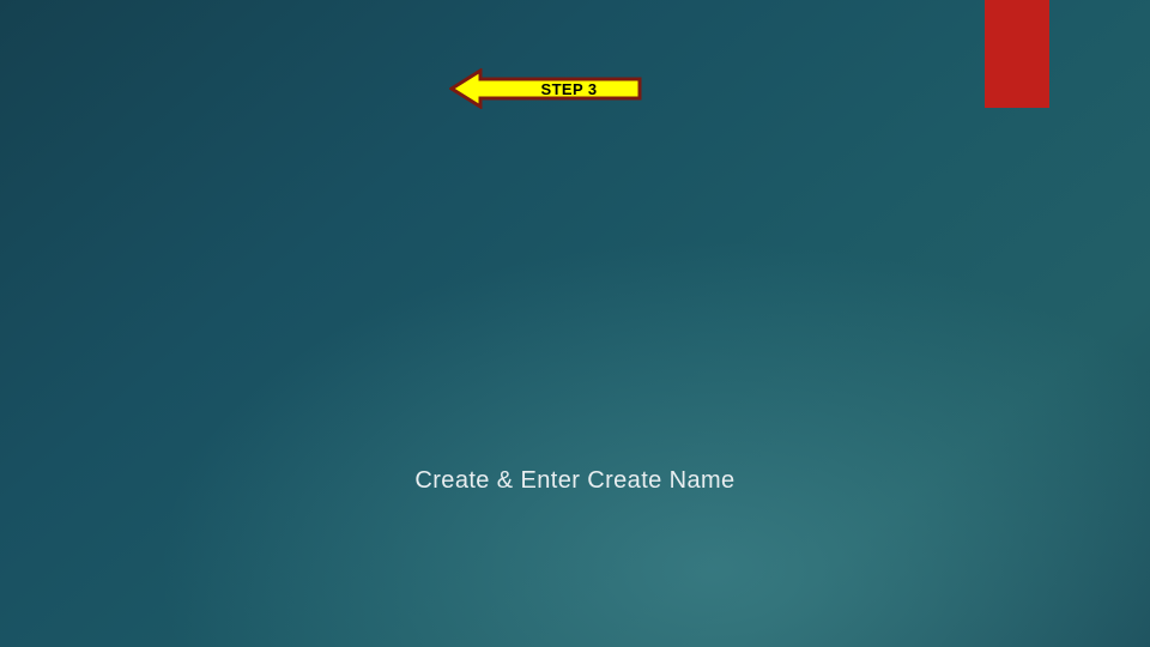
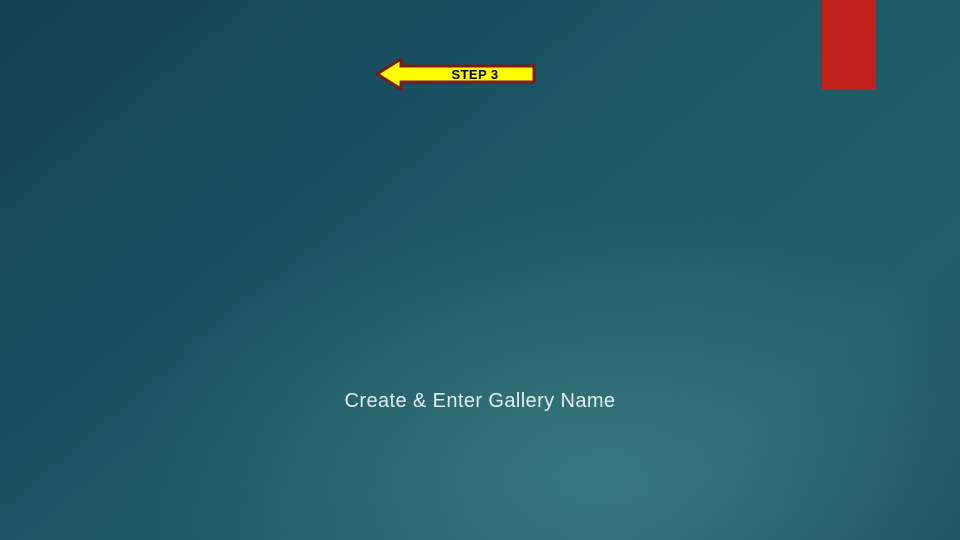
  STEP 3
- Create & Enter Create Name
+ Create & Enter Gallery Name
